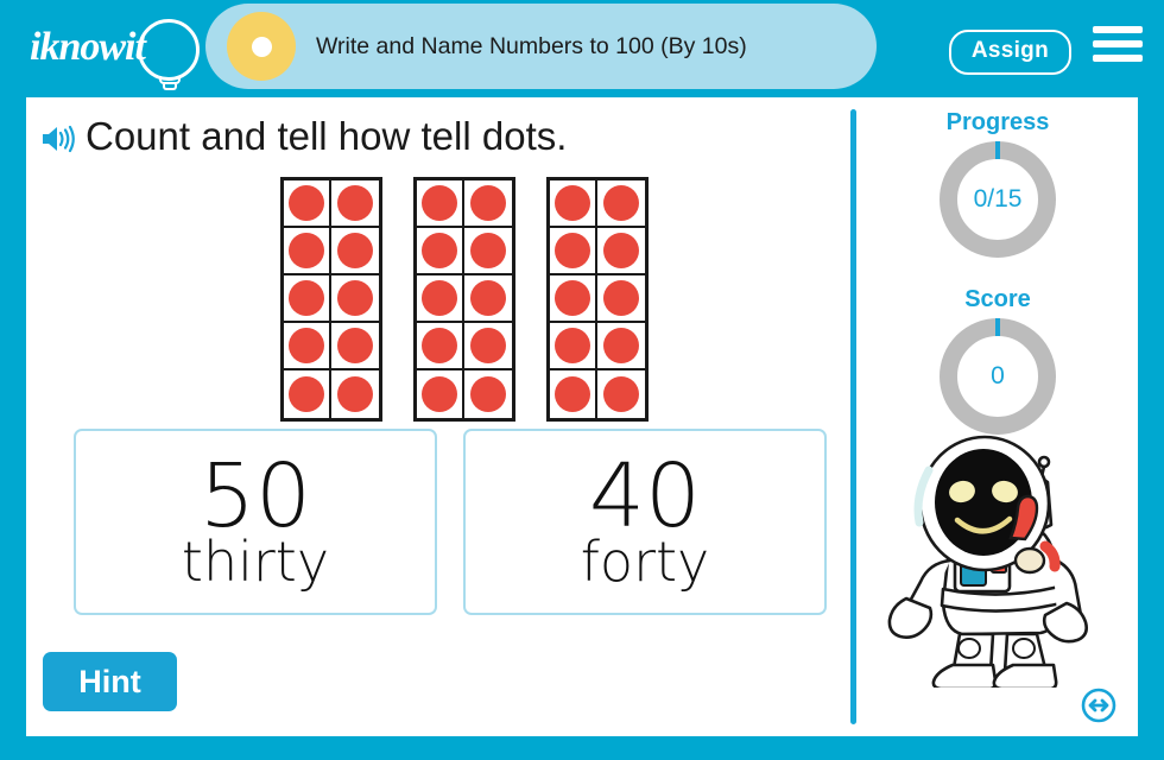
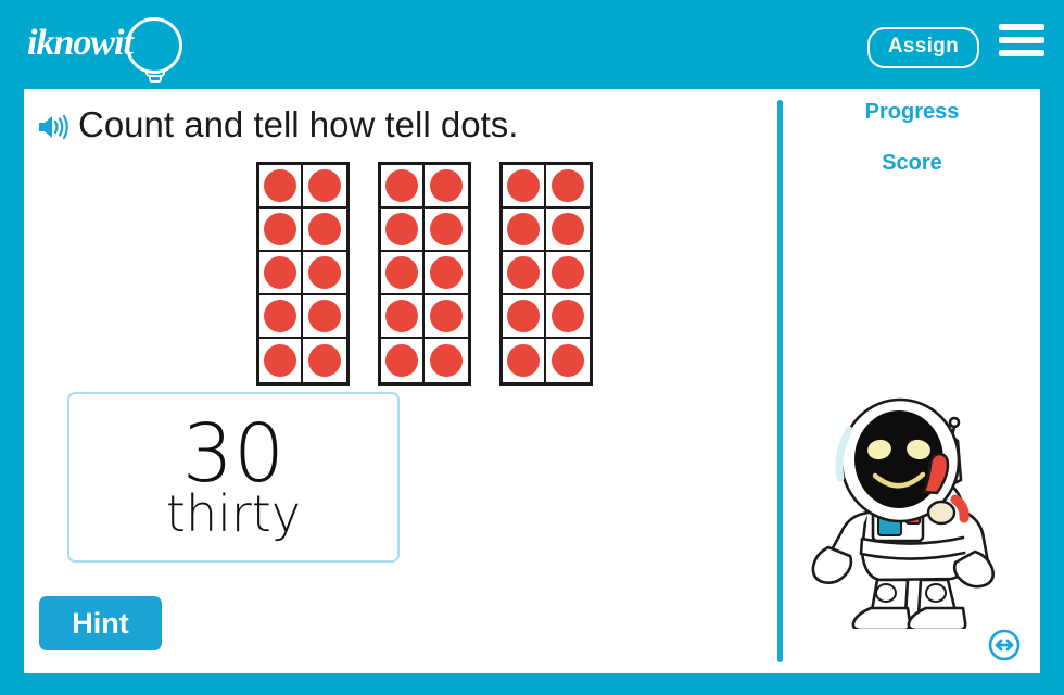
  iknowit
- Write and Name Numbers to 100 (By 10s)
  Assign
  Count and tell how tell dots.
- 50
+ 30
  thirty
- 40
- forty
  Hint
  Progress
- 0/15
  Score
- 0
